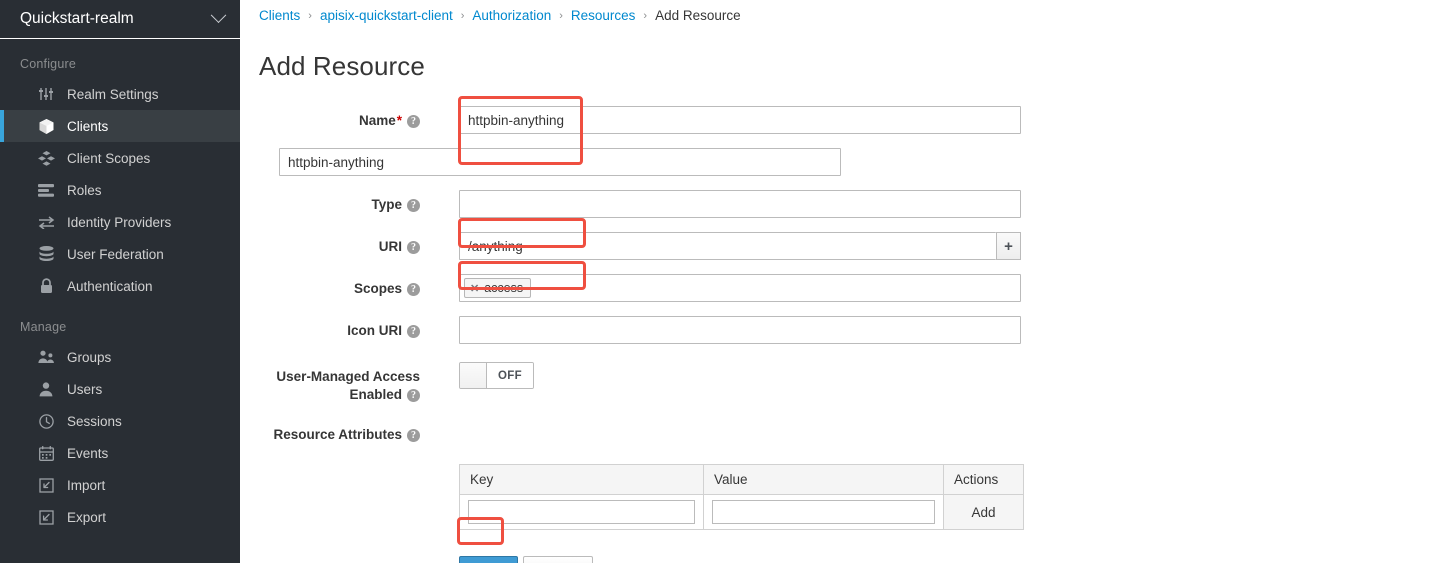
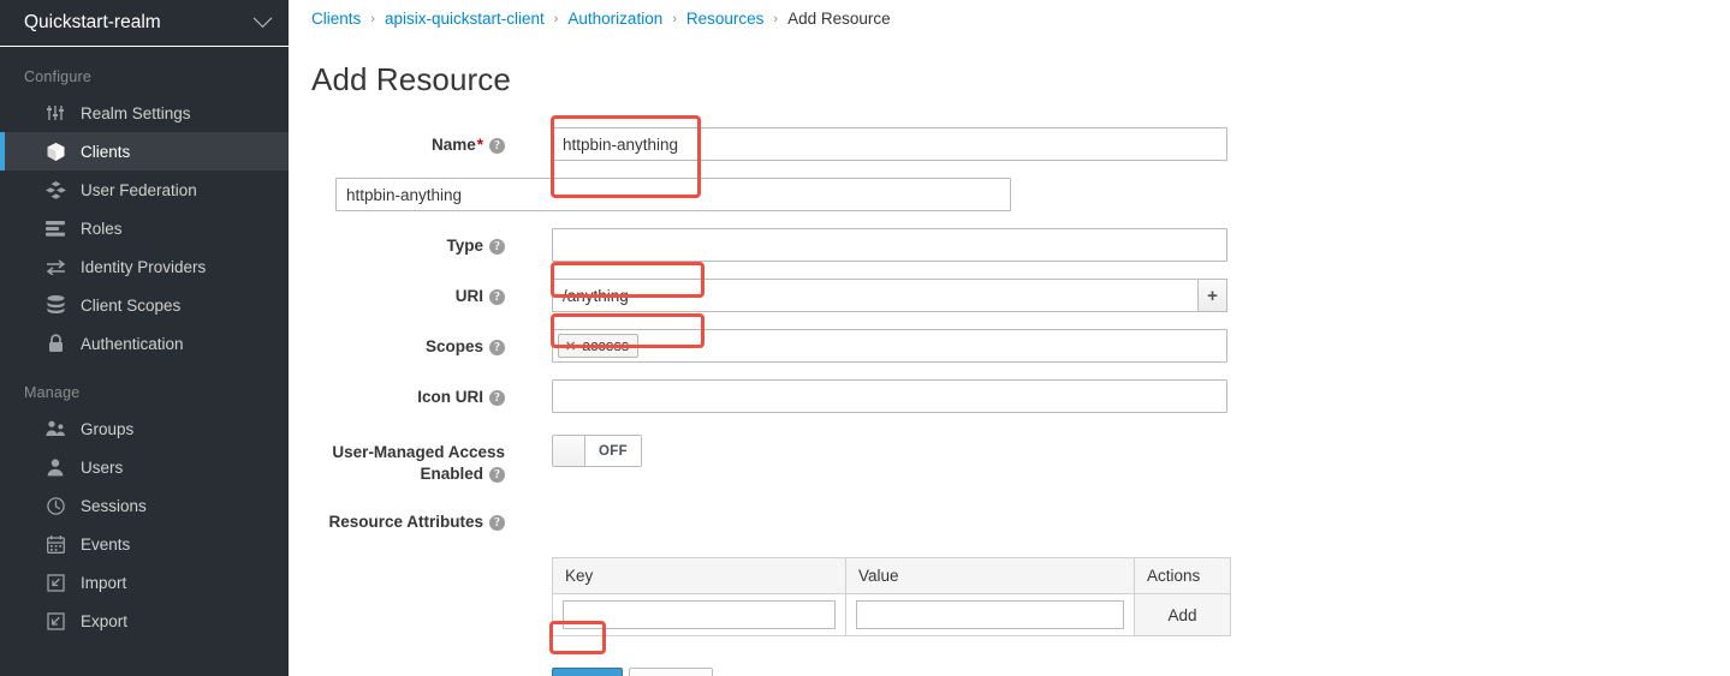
  Quickstart-realm
  Configure
  Realm Settings
  Clients
- Client Scopes
+ User Federation
  Roles
  Identity Providers
- User Federation
+ Client Scopes
  Authentication
  Manage
  Groups
  Users
  Sessions
  Events
  Import
  Export
  Clients
  ›
  apisix-quickstart-client
  ›
  Authorization
  ›
  Resources
  ›
  Add Resource
  Add Resource
  Name* ?
  httpbin-anything
  httpbin-anything
  Type ?
  URI ?
  /anything
  +
  Scopes ?
  ✕
  access
  Icon URI ?
  User-Managed Access
  Enabled ?
  OFF
  Resource Attributes ?
  Key	Value	Actions
  		Add
